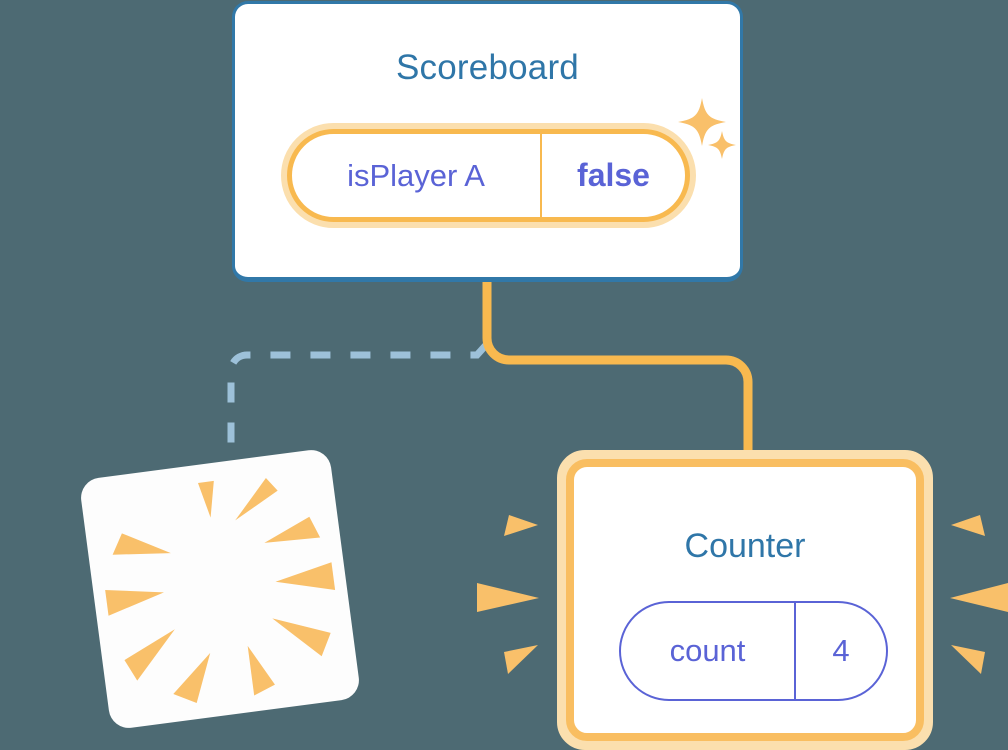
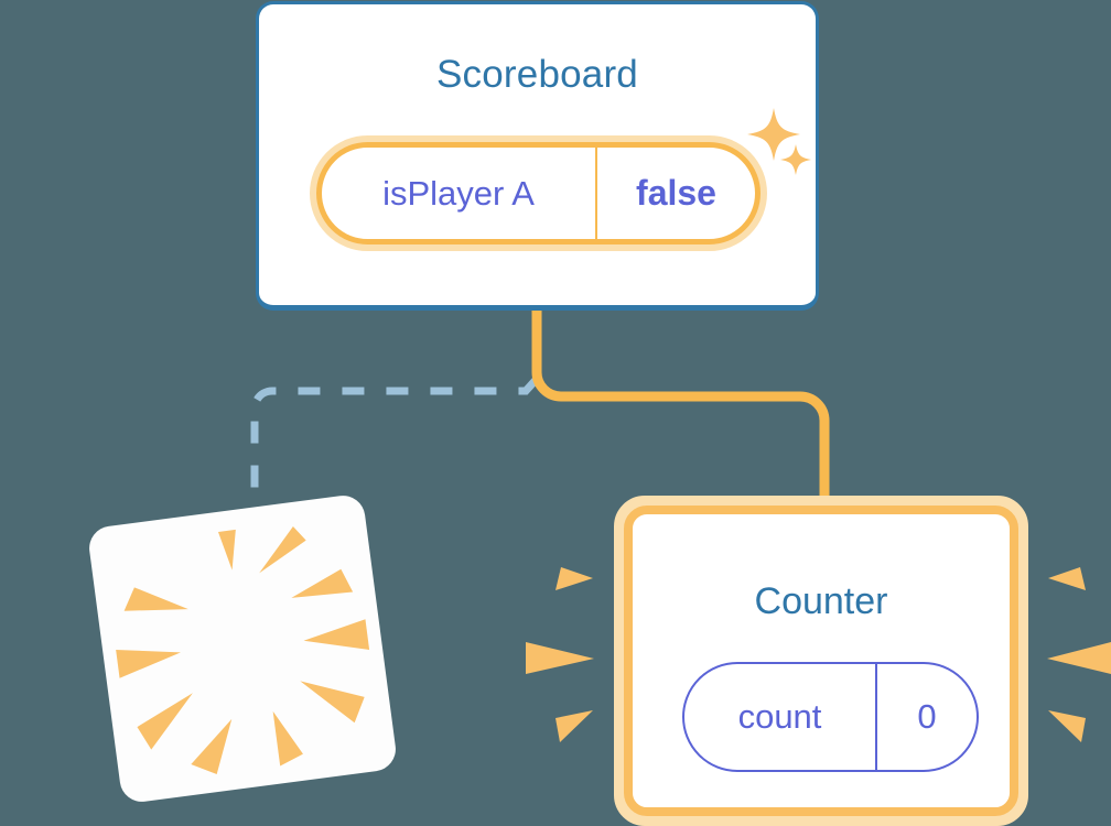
  Scoreboard
  isPlayer A
  false
  Counter
  count
- 4
+ 0
